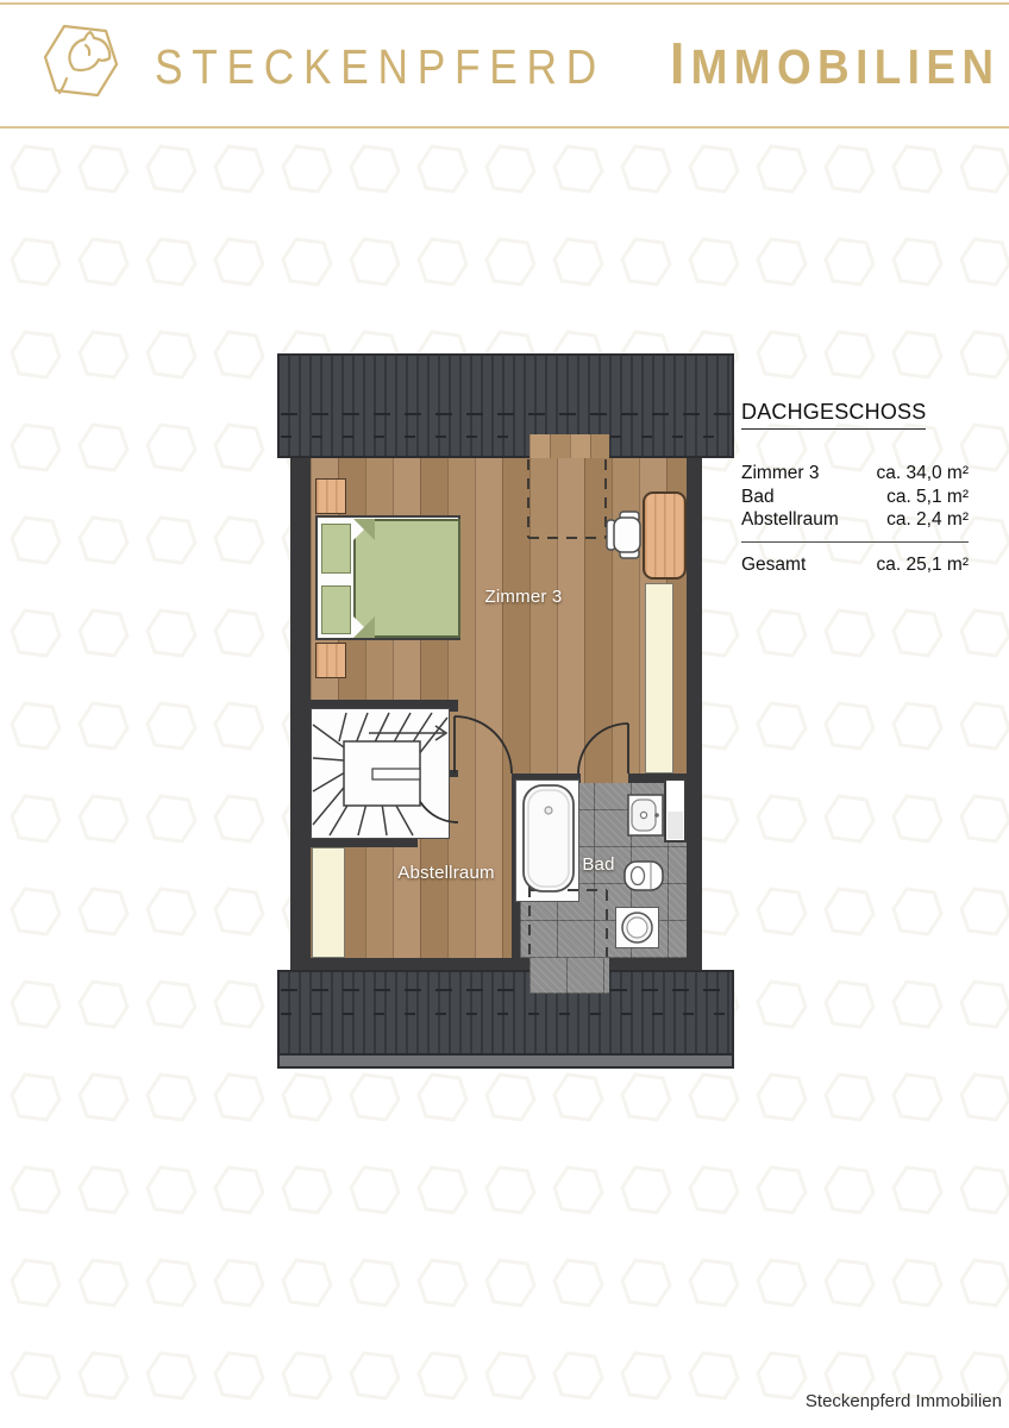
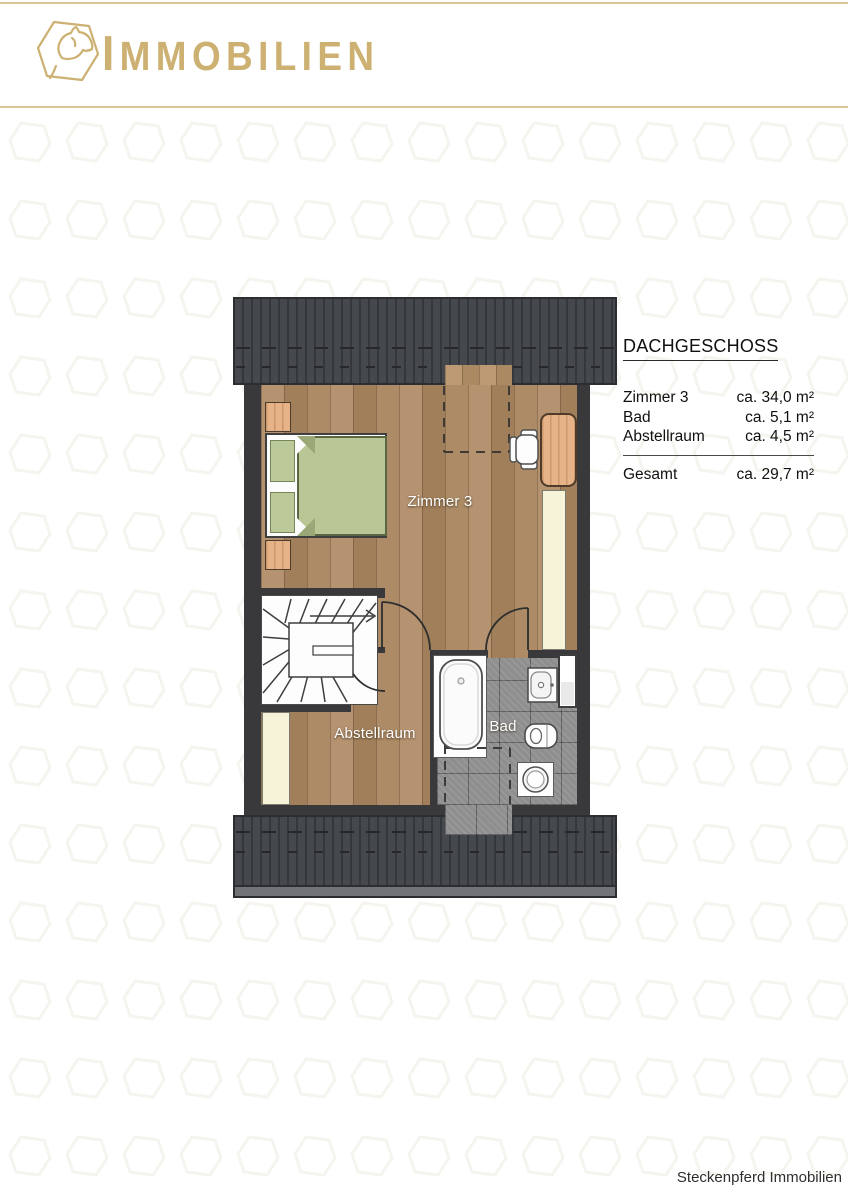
- STECKENPFERD
  IMMOBILIEN
  Zimmer 3
  Abstellraum
  Bad
  DACHGESCHOSS
  Zimmer 3
  ca. 34,0 m²
  Bad
  ca. 5,1 m²
  Abstellraum
- ca. 2,4 m²
+ ca. 4,5 m²
  Gesamt
- ca. 25,1 m²
+ ca. 29,7 m²
  Steckenpferd Immobilien
